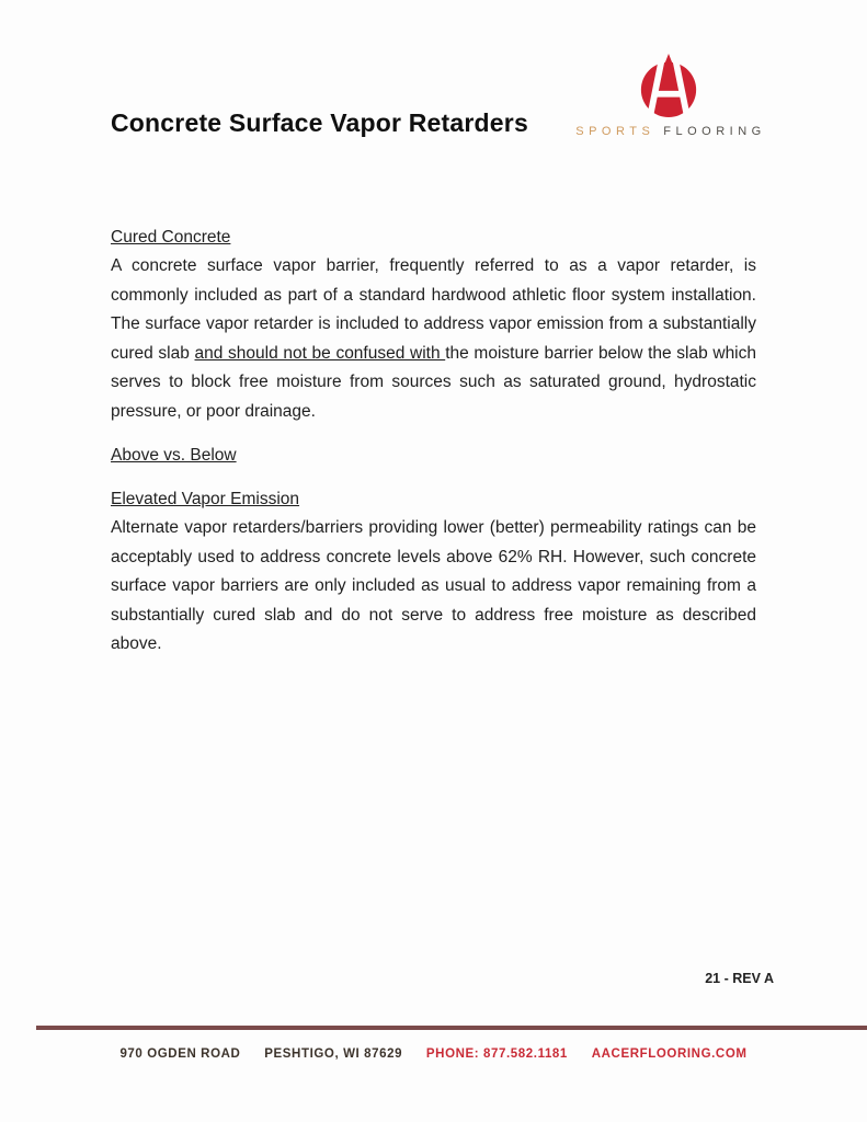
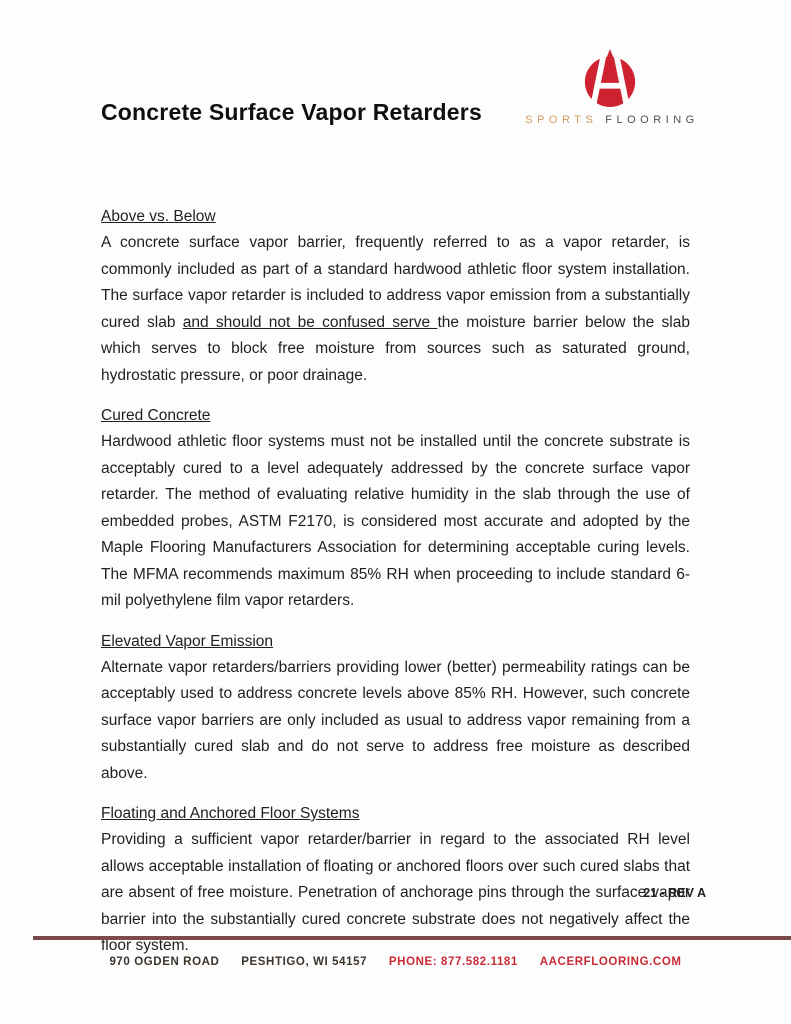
  Concrete Surface Vapor Retarders
  SPORTS FLOORING
- Cured Concrete
+ Above vs. Below
- A concrete surface vapor barrier, frequently referred to as a vapor retarder, is commonly included as part of a standard hardwood athletic floor system installation. The surface vapor retarder is included to address vapor emission from a substantially cured slab and should not be confused with the moisture barrier below the slab which serves to block free moisture from sources such as saturated ground, hydrostatic pressure, or poor drainage.
+ A concrete surface vapor barrier, frequently referred to as a vapor retarder, is commonly included as part of a standard hardwood athletic floor system installation. The surface vapor retarder is included to address vapor emission from a substantially cured slab and should not be confused serve the moisture barrier below the slab which serves to block free moisture from sources such as saturated ground, hydrostatic pressure, or poor drainage.
- Above vs. Below
+ Cured Concrete
+ Hardwood athletic floor systems must not be installed until the concrete substrate is acceptably cured to a level adequately addressed by the concrete surface vapor retarder. The method of evaluating relative humidity in the slab through the use of embedded probes, ASTM F2170, is considered most accurate and adopted by the Maple Flooring Manufacturers Association for determining acceptable curing levels. The MFMA recommends maximum 85% RH when proceeding to include standard 6-mil polyethylene film vapor retarders.
  Elevated Vapor Emission
- Alternate vapor retarders/barriers providing lower (better) permeability ratings can be acceptably used to address concrete levels above 62% RH. However, such concrete surface vapor barriers are only included as usual to address vapor remaining from a substantially cured slab and do not serve to address free moisture as described above.
+ Alternate vapor retarders/barriers providing lower (better) permeability ratings can be acceptably used to address concrete levels above 85% RH. However, such concrete surface vapor barriers are only included as usual to address vapor remaining from a substantially cured slab and do not serve to address free moisture as described above.
+ Floating and Anchored Floor Systems
+ Providing a sufficient vapor retarder/barrier in regard to the associated RH level allows acceptable installation of floating or anchored floors over such cured slabs that are absent of free moisture. Penetration of anchorage pins through the surface vapor barrier into the substantially cured concrete substrate does not negatively affect the floor system.
  21 - REV A
- 970 OGDEN ROAD PESHTIGO, WI 87629 PHONE: 877.582.1181 AACERFLOORING.COM
+ 970 OGDEN ROAD PESHTIGO, WI 54157 PHONE: 877.582.1181 AACERFLOORING.COM
